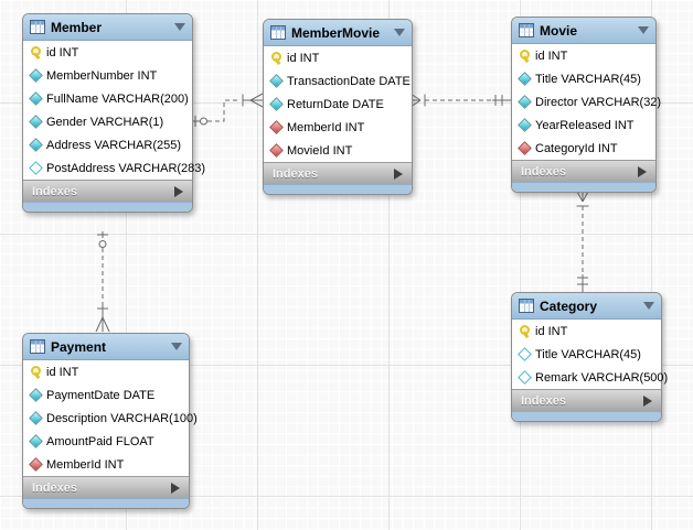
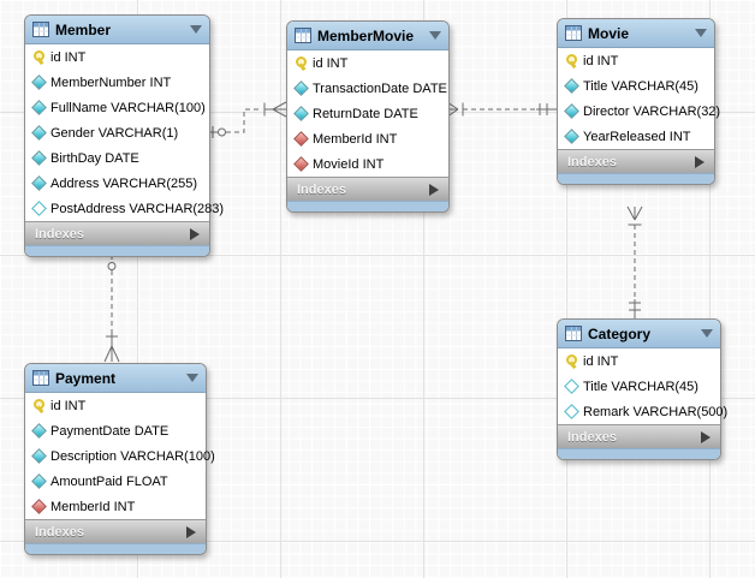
  Member
  id INT
  MemberNumber INT
- FullName VARCHAR(200)
+ FullName VARCHAR(100)
  Gender VARCHAR(1)
+ BirthDay DATE
  Address VARCHAR(255)
  PostAddress VARCHAR(283)
  Indexes
  MemberMovie
  id INT
  TransactionDate DATE
  ReturnDate DATE
  MemberId INT
  MovieId INT
  Indexes
  Movie
  id INT
  Title VARCHAR(45)
  Director VARCHAR(32)
  YearReleased INT
- CategoryId INT
  Indexes
  Category
  id INT
  Title VARCHAR(45)
  Remark VARCHAR(500)
  Indexes
  Payment
  id INT
  PaymentDate DATE
  Description VARCHAR(100)
  AmountPaid FLOAT
  MemberId INT
  Indexes
